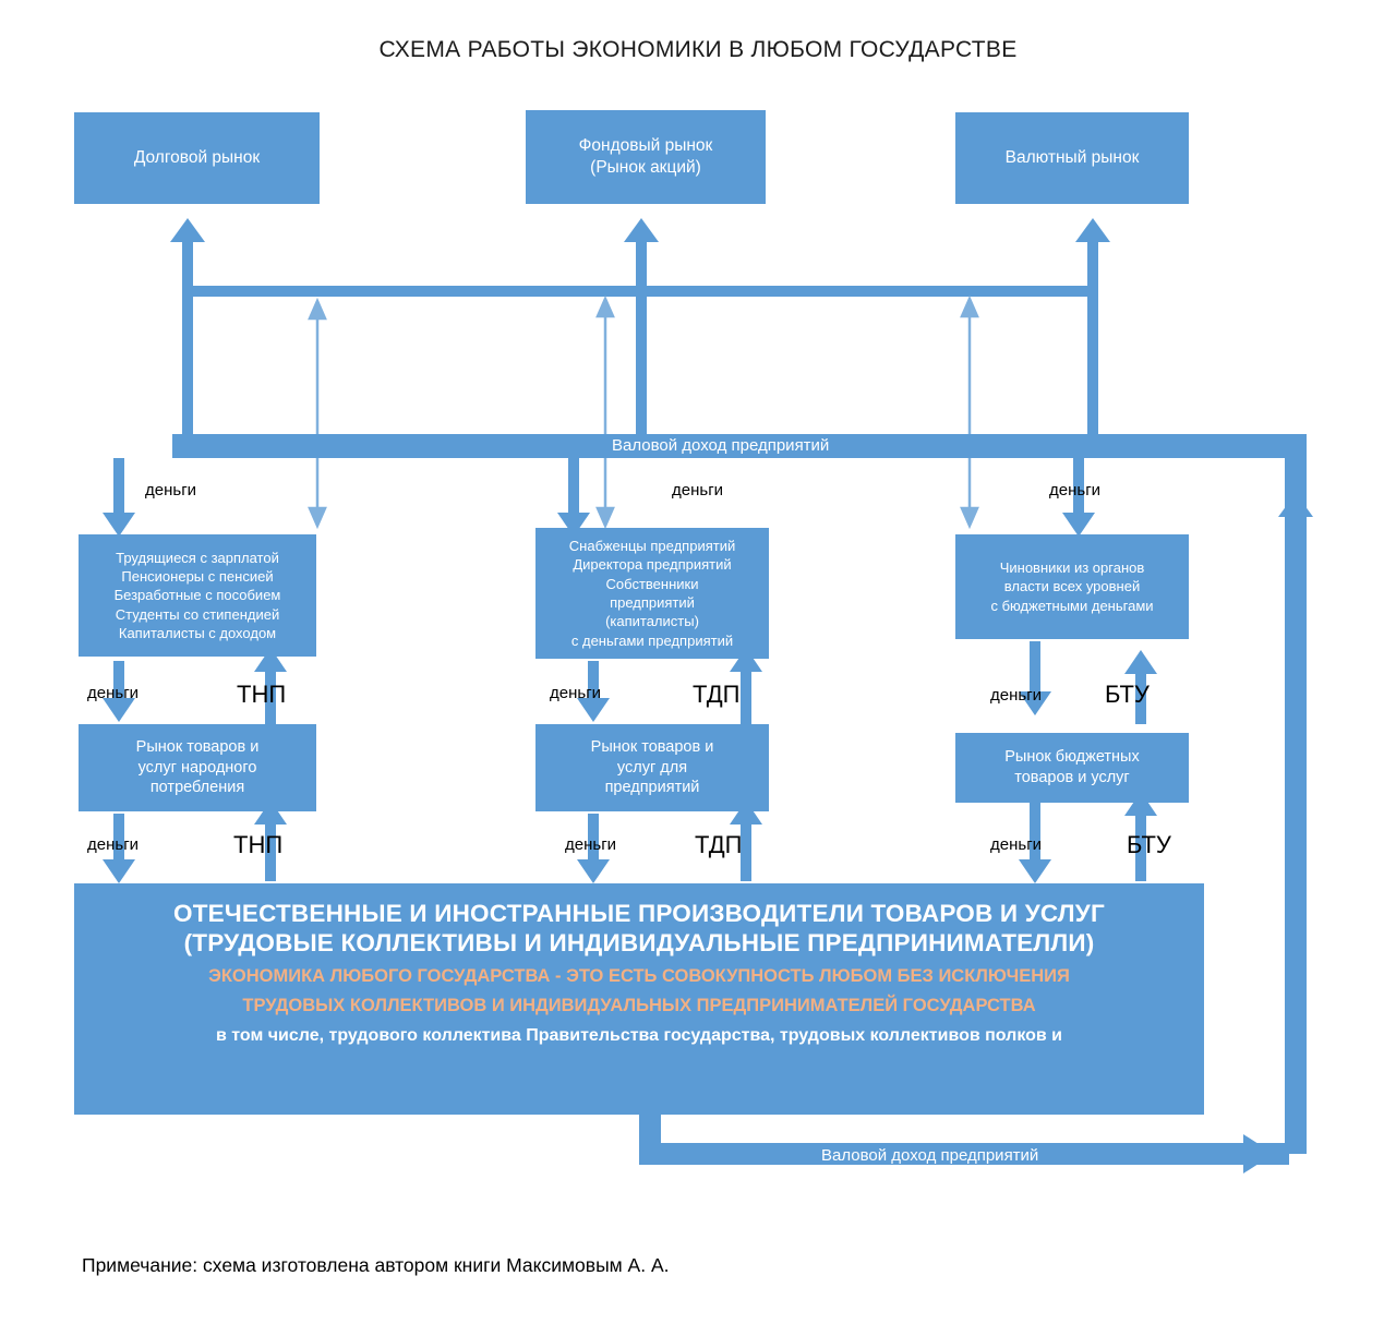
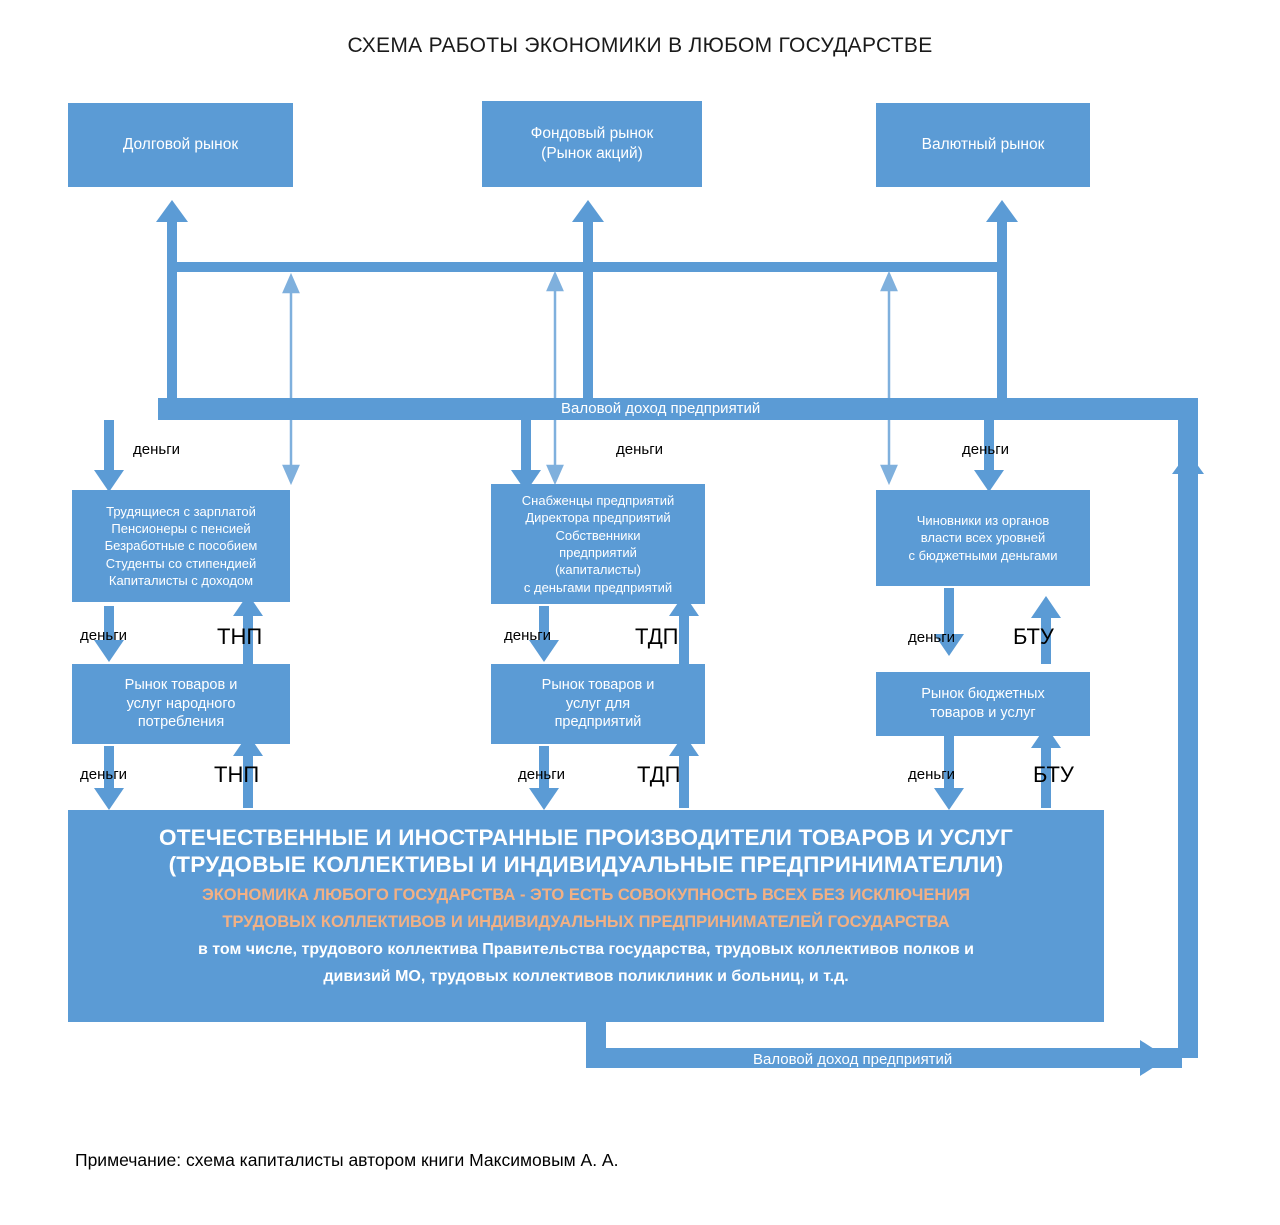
  СХЕМА РАБОТЫ ЭКОНОМИКИ В ЛЮБОМ ГОСУДАРСТВЕ
  Долговой рынок
  Фондовый рынок
  (Рынок акций)
  Валютный рынок
  Валовой доход предприятий
  Валовой доход предприятий
  Трудящиеся с зарплатой
  Пенсионеры с пенсией
  Безработные с пособием
  Студенты со стипендией
  Капиталисты с доходом
  Снабженцы предприятий
  Директора предприятий
  Собственники
  предприятий
  (капиталисты)
  с деньгами предприятий
  Чиновники из органов
  власти всех уровней
  с бюджетными деньгами
  Рынок товаров и
  услуг народного
  потребления
  Рынок товаров и
  услуг для
  предприятий
  Рынок бюджетных
  товаров и услуг
  деньги
  деньги
  деньги
  деньги
  ТНП
  деньги
  ТДП
  деньги
  БТУ
  деньги
  ТНП
  деньги
  ТДП
  деньги
  БТУ
  ОТЕЧЕСТВЕННЫЕ И ИНОСТРАННЫЕ ПРОИЗВОДИТЕЛИ ТОВАРОВ И УСЛУГ
  (ТРУДОВЫЕ КОЛЛЕКТИВЫ И ИНДИВИДУАЛЬНЫЕ ПРЕДПРИНИМАТЕЛЛИ)
- ЭКОНОМИКА ЛЮБОГО ГОСУДАРСТВА - ЭТО ЕСТЬ СОВОКУПНОСТЬ ЛЮБОМ БЕЗ ИСКЛЮЧЕНИЯ
+ ЭКОНОМИКА ЛЮБОГО ГОСУДАРСТВА - ЭТО ЕСТЬ СОВОКУПНОСТЬ ВСЕХ БЕЗ ИСКЛЮЧЕНИЯ
  ТРУДОВЫХ КОЛЛЕКТИВОВ И ИНДИВИДУАЛЬНЫХ ПРЕДПРИНИМАТЕЛЕЙ ГОСУДАРСТВА
  в том числе, трудового коллектива Правительства государства, трудовых коллективов полков и
+ дивизий МО, трудовых коллективов поликлиник и больниц, и т.д.
- Примечание: схема изготовлена автором книги Максимовым А. А.
+ Примечание: схема капиталисты автором книги Максимовым А. А.
